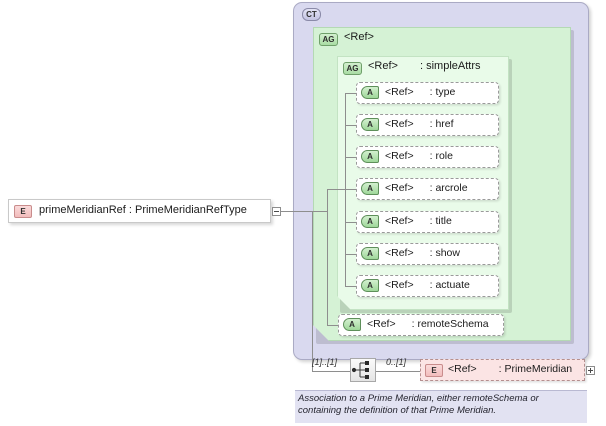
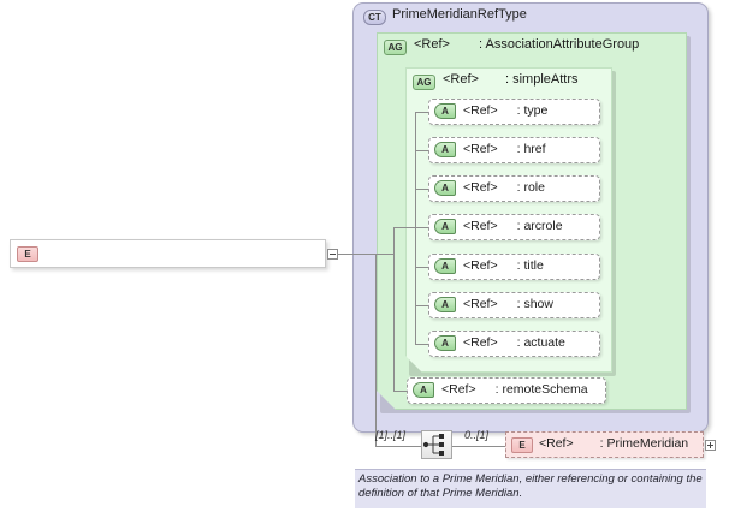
  CT
+ PrimeMeridianRefType
  AG
  <Ref>
+ : AssociationAttributeGroup
  AG
  <Ref>
  : simpleAttrs
  A
  <Ref> : type
  A
  <Ref> : href
  A
  <Ref> : role
  A
  <Ref> : arcrole
  A
  <Ref> : title
  A
  <Ref> : show
  A
  <Ref> : actuate
  A
  <Ref> : remoteSchema
  E
- primeMeridianRef : PrimeMeridianRefType
  [1]..[1]
  0..[1]
  E
  <Ref> : PrimeMeridian
- Association to a Prime Meridian, either remoteSchema or containing the definition of that Prime Meridian.
+ Association to a Prime Meridian, either referencing or containing the definition of that Prime Meridian.
